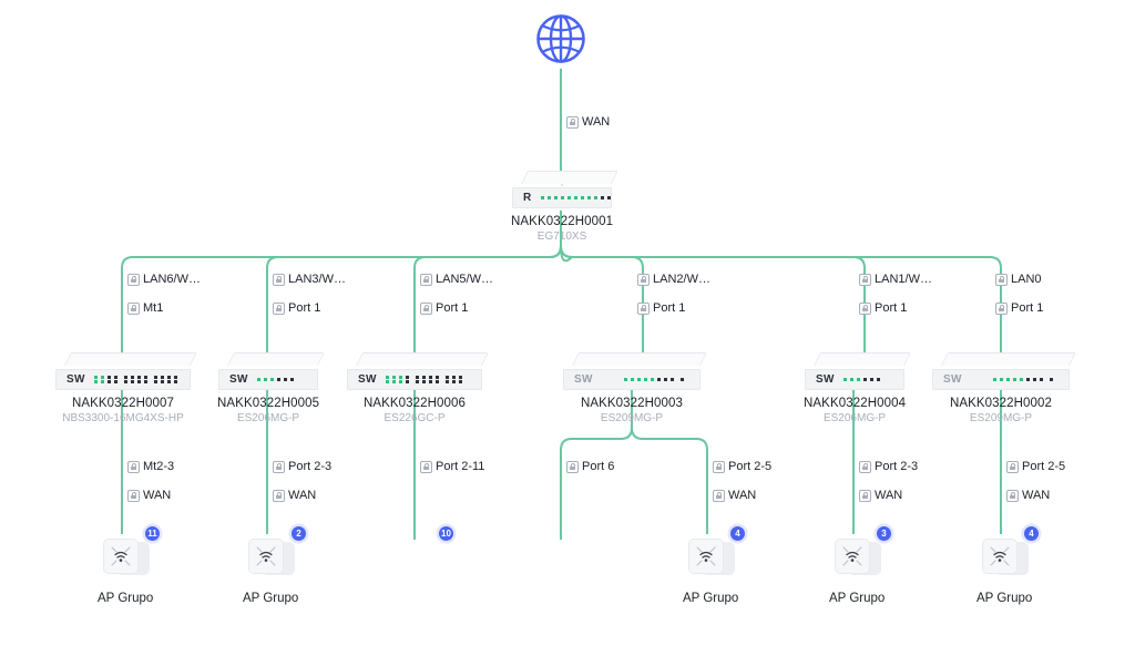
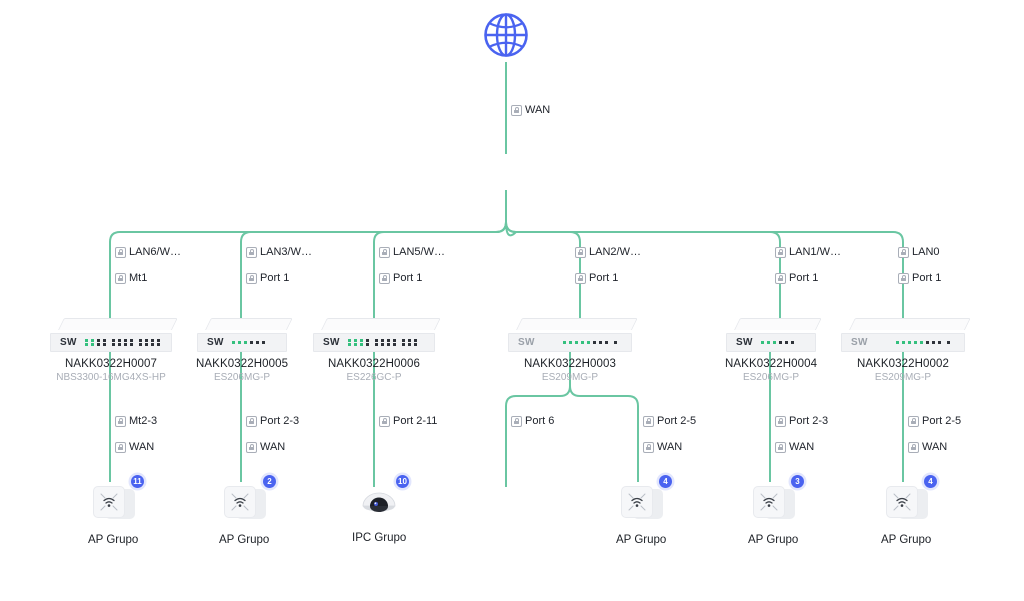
  WAN
- R
- NAKK0322H0001
- EG710XS
  LAN6/W…
  Mt1
  LAN3/W…
  Port 1
  LAN5/W…
  Port 1
  LAN2/W…
  Port 1
  LAN1/W…
  Port 1
  LAN0
  Port 1
  SW
  NAKK0322H0007
  NBS3300-16MG4XS-HP
  SW
  NAKK0322H0005
  ES206MG-P
  SW
  NAKK0322H0006
  ES226GC-P
  SW
  NAKK0322H0003
  ES209MG-P
  SW
  NAKK0322H0004
  ES206MG-P
  SW
  NAKK0322H0002
  ES209MG-P
  Mt2-3
  WAN
  Port 2-3
  WAN
  Port 2-11
  Port 6
  Port 2-5
  WAN
  Port 2-3
  WAN
  Port 2-5
  WAN
  11
  2
  10
  4
  3
  4
  AP Grupo
  AP Grupo
+ IPC Grupo
  AP Grupo
  AP Grupo
  AP Grupo
